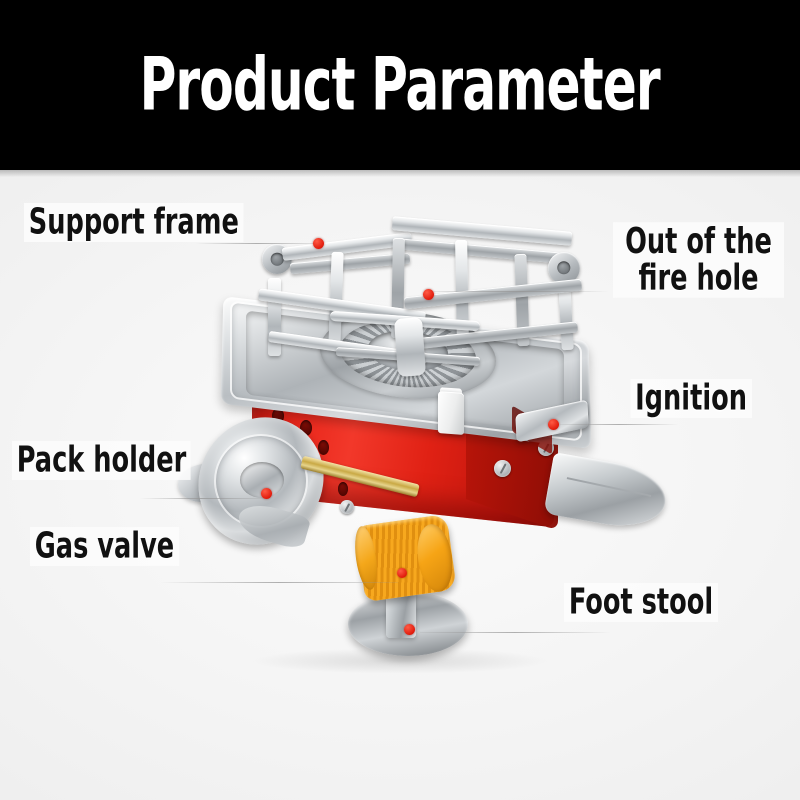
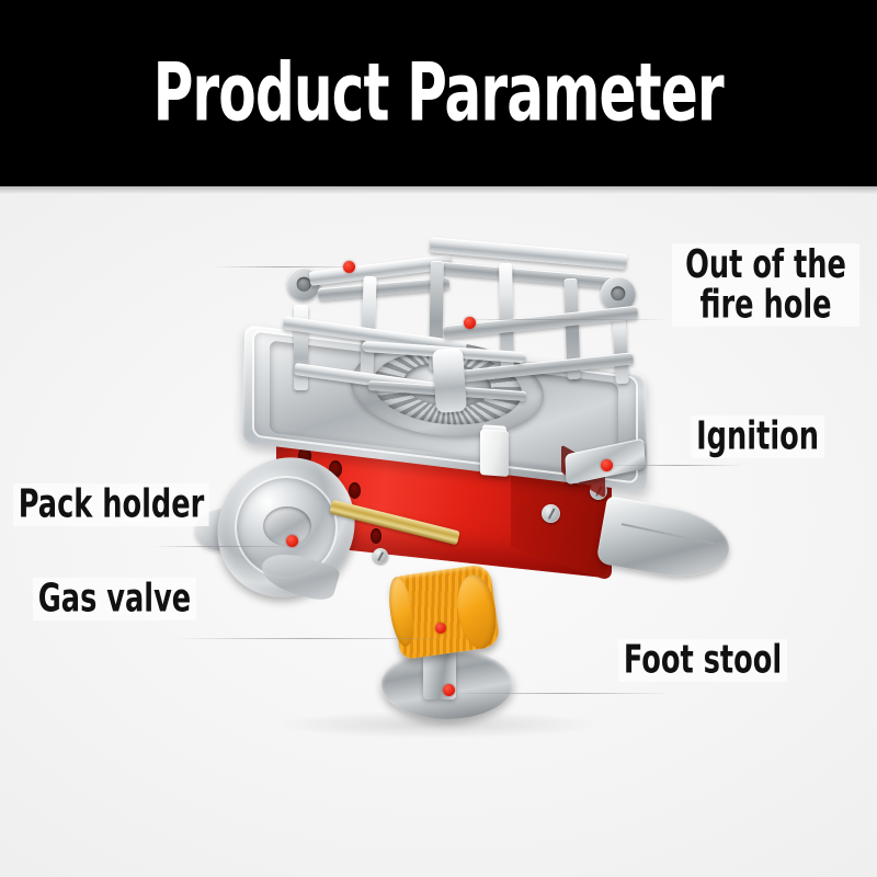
- Support frame
  Out of the
  fire hole
  Ignition
  Pack holder
  Gas valve
  Foot stool
  Product Parameter
